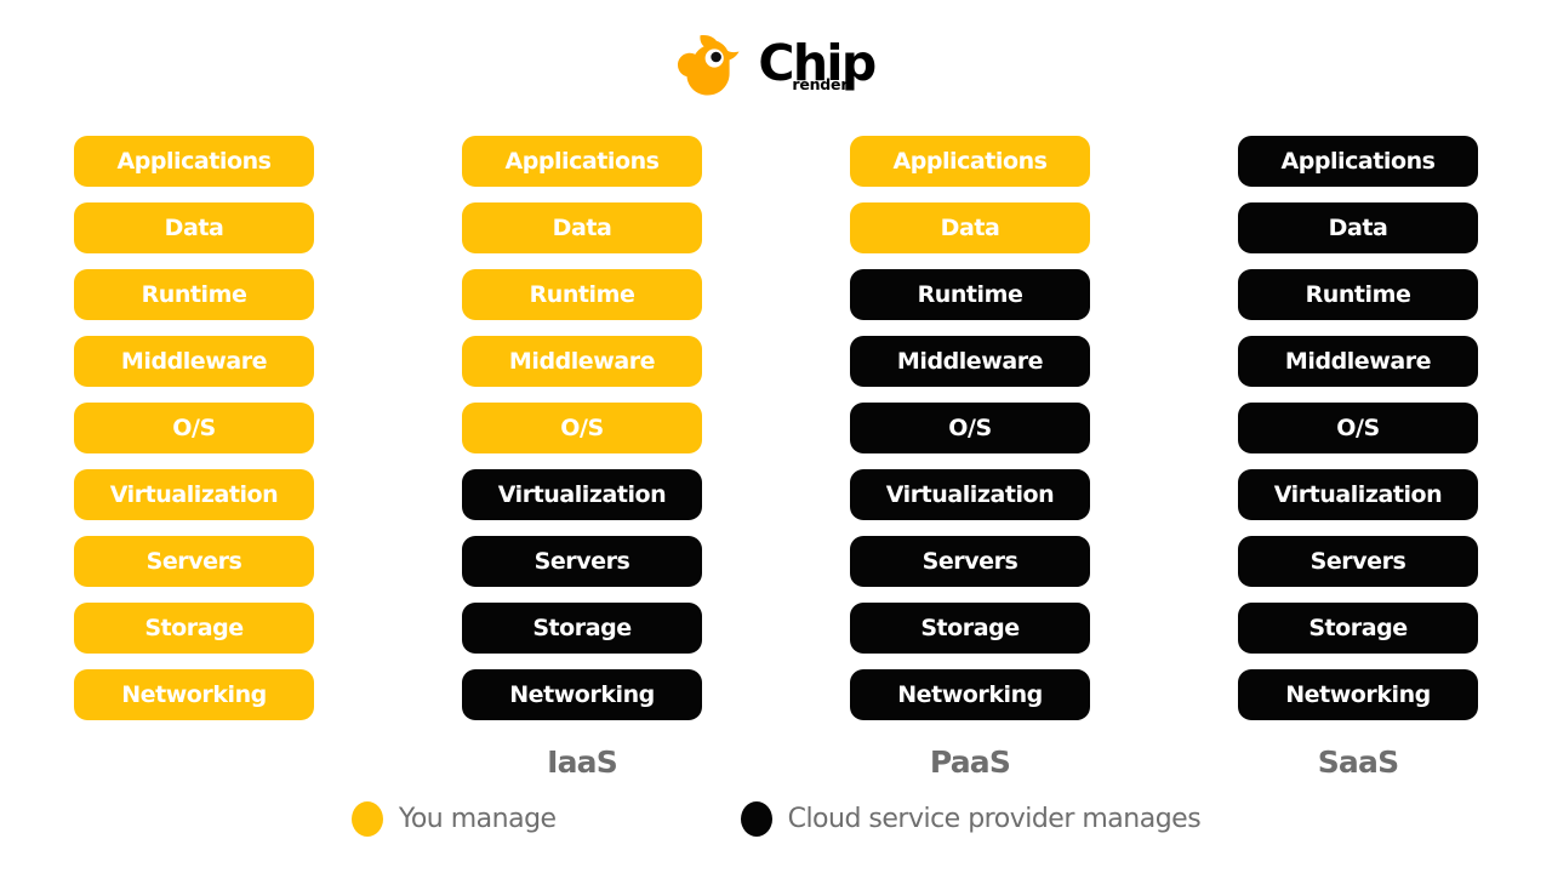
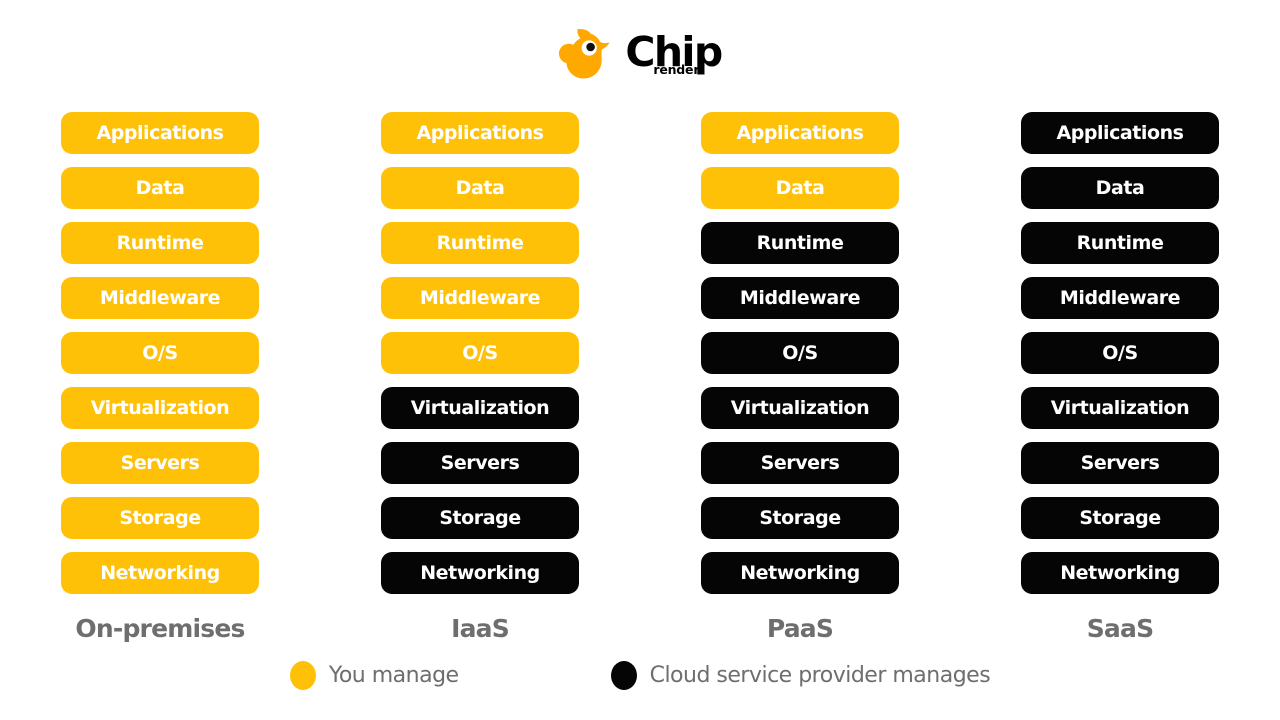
  Chip
  render
  Applications
  Data
  Runtime
  Middleware
  O/S
  Virtualization
  Servers
  Storage
  Networking
+ On-premises
  Applications
  Data
  Runtime
  Middleware
  O/S
  Virtualization
  Servers
  Storage
  Networking
  IaaS
  Applications
  Data
  Runtime
  Middleware
  O/S
  Virtualization
  Servers
  Storage
  Networking
  PaaS
  Applications
  Data
  Runtime
  Middleware
  O/S
  Virtualization
  Servers
  Storage
  Networking
  SaaS
  You manage
  Cloud service provider manages
